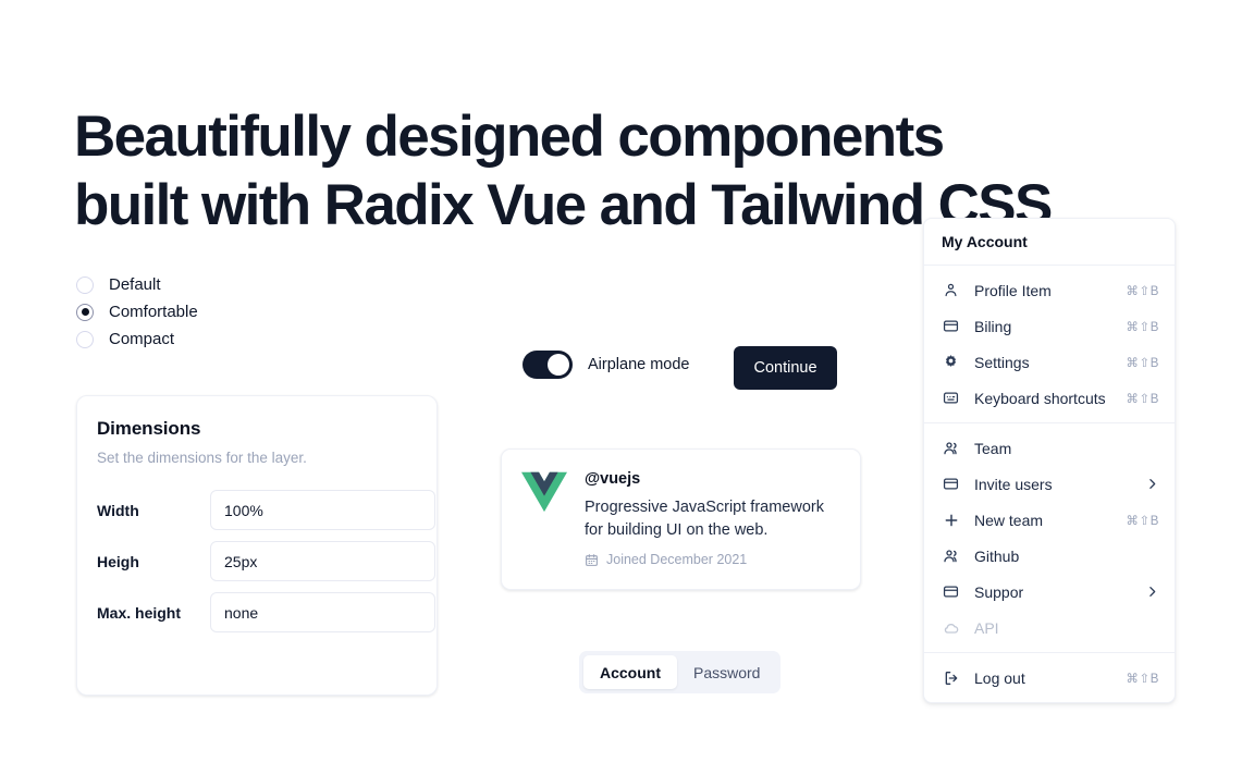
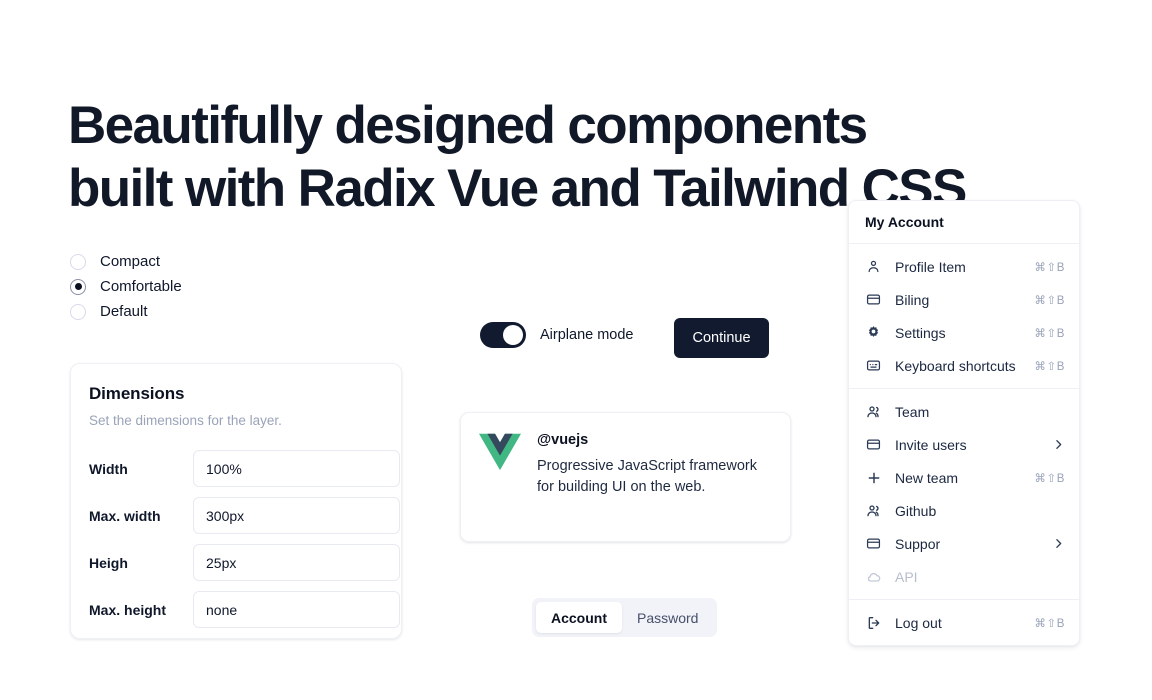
  Beautifully designed components
  built with Radix Vue and Tailwind CSS
- Default
+ Compact
  Comfortable
- Compact
+ Default
  Dimensions
  Set the dimensions for the layer.
  Width
  100%
+ Max. width
+ 300px
  Heigh
  25px
  Max. height
  none
  Airplane mode
  Continue
  @vuejs
  Progressive JavaScript framework for building UI on the web.
- Joined December 2021
  Account
  Password
  My Account
  Profile Item
  ⌘⇧B
  Biling
  ⌘⇧B
  Settings
  ⌘⇧B
  Keyboard shortcuts
  ⌘⇧B
  Team
  Invite users
  New team
  ⌘⇧B
  Github
  Suppor
  API
  Log out
  ⌘⇧B
